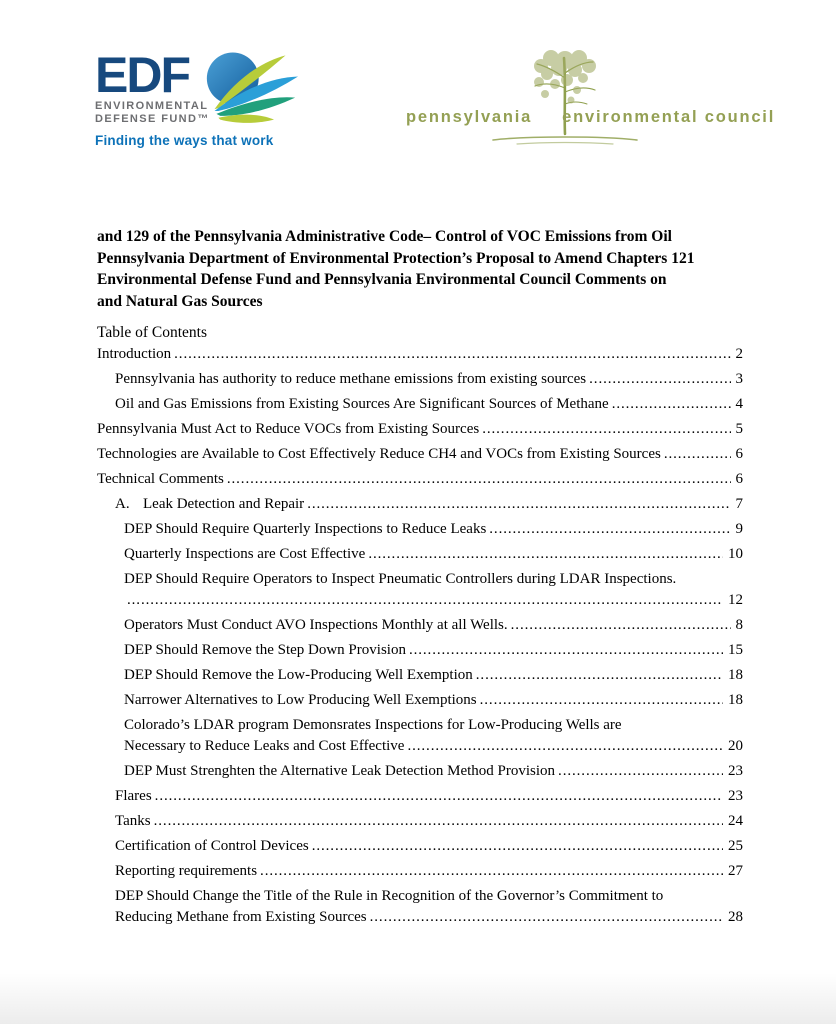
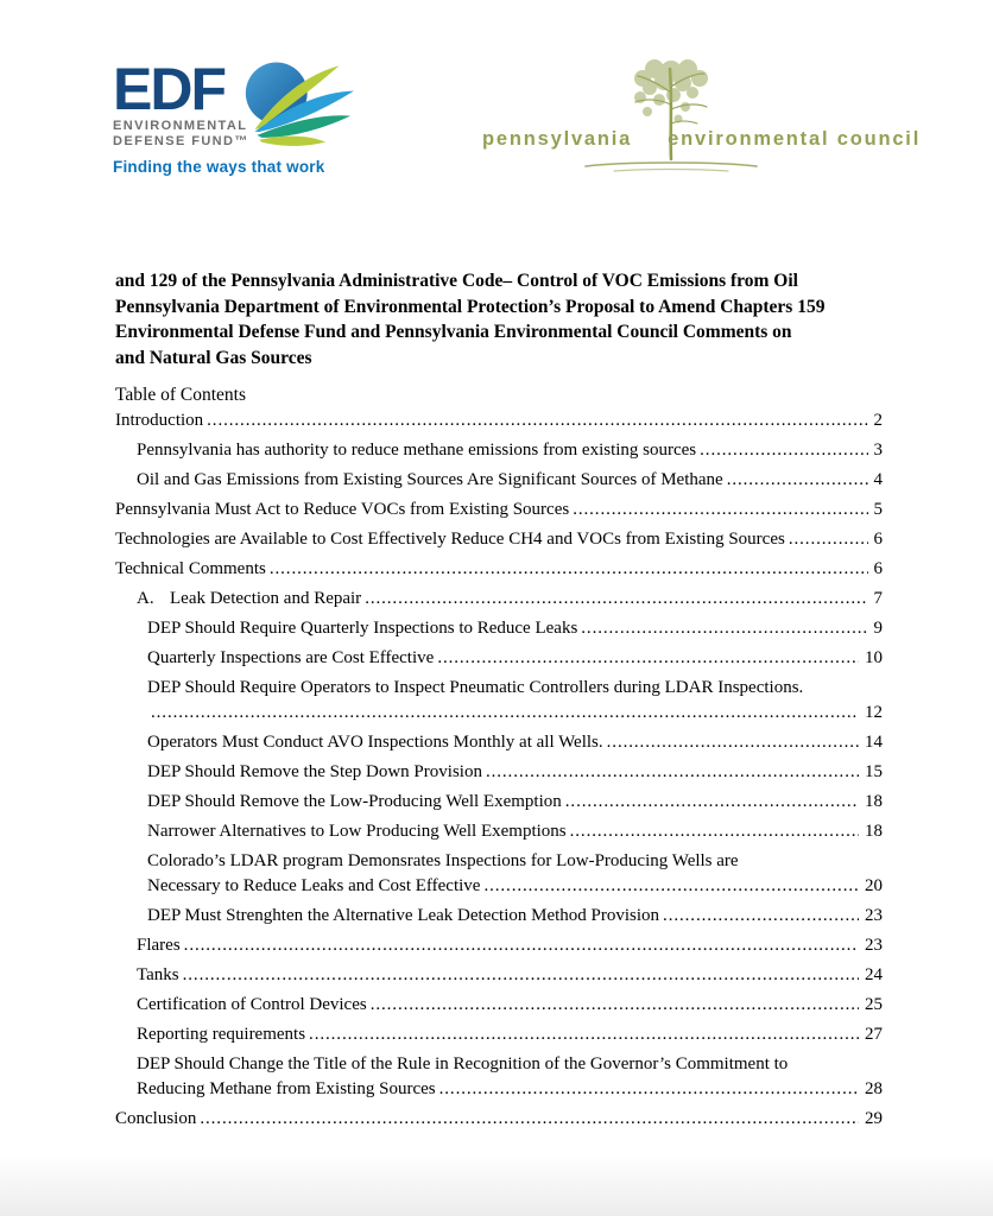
  EDF
  ENVIRONMENTAL
  DEFENSE FUND™
  Finding the ways that work
  pennsylvania
  environmental council
  and 129 of the Pennsylvania Administrative Code– Control of VOC Emissions from Oil
- Pennsylvania Department of Environmental Protection’s Proposal to Amend Chapters 121
+ Pennsylvania Department of Environmental Protection’s Proposal to Amend Chapters 159
  Environmental Defense Fund and Pennsylvania Environmental Council Comments on
  and Natural Gas Sources
  Table of Contents
  Introduction
  2
  Pennsylvania has authority to reduce methane emissions from existing sources
  3
  Oil and Gas Emissions from Existing Sources Are Significant Sources of Methane
  4
  Pennsylvania Must Act to Reduce VOCs from Existing Sources
  5
  Technologies are Available to Cost Effectively Reduce CH4 and VOCs from Existing Sources
  6
  Technical Comments
  6
  A.
  Leak Detection and Repair
  7
  DEP Should Require Quarterly Inspections to Reduce Leaks
  9
  Quarterly Inspections are Cost Effective
  10
  DEP Should Require Operators to Inspect Pneumatic Controllers during LDAR Inspections.
  12
  Operators Must Conduct AVO Inspections Monthly at all Wells.
- 8
+ 14
  DEP Should Remove the Step Down Provision
  15
  DEP Should Remove the Low-Producing Well Exemption
  18
  Narrower Alternatives to Low Producing Well Exemptions
  18
  Colorado’s LDAR program Demonsrates Inspections for Low-Producing Wells are
  Necessary to Reduce Leaks and Cost Effective
  20
  DEP Must Strenghten the Alternative Leak Detection Method Provision
  23
  Flares
  23
  Tanks
  24
  Certification of Control Devices
  25
  Reporting requirements
  27
  DEP Should Change the Title of the Rule in Recognition of the Governor’s Commitment to
  Reducing Methane from Existing Sources
  28
+ Conclusion
+ 29
